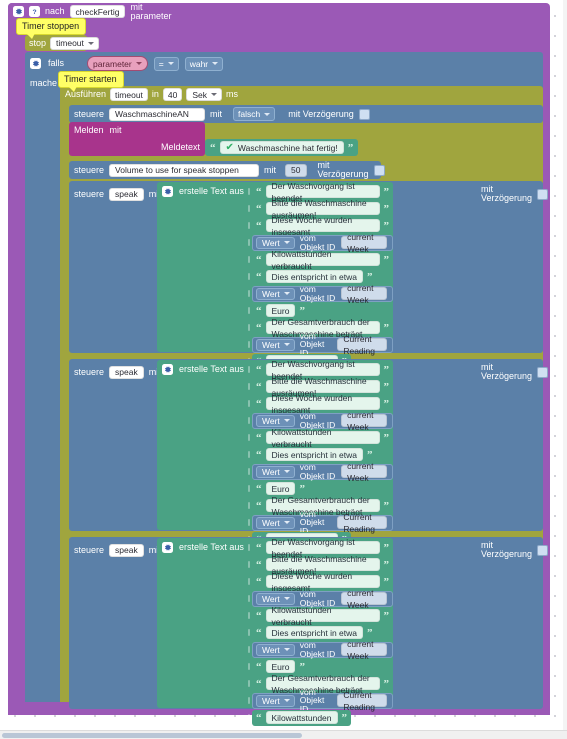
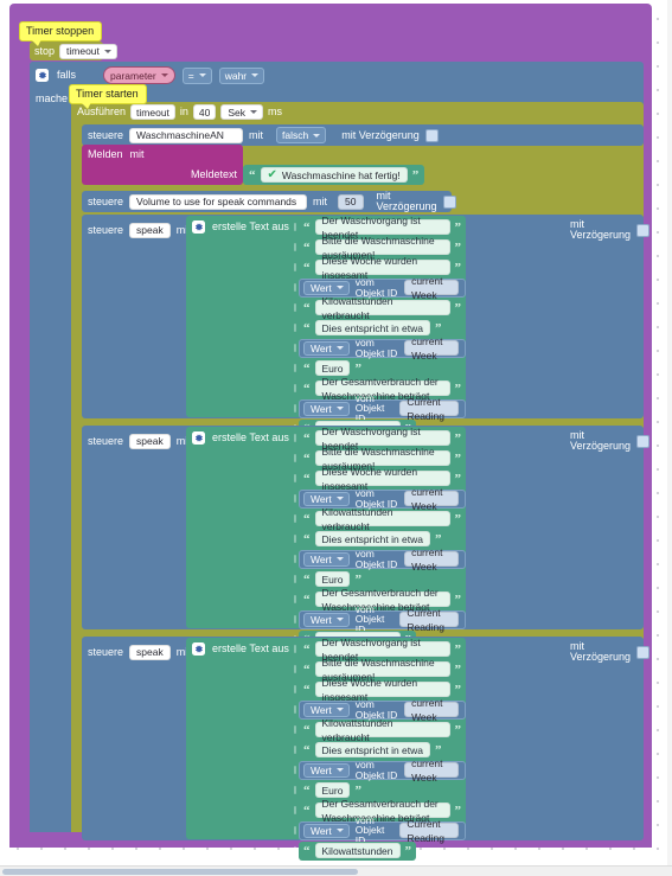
- nach
- checkFertig
- mit parameter
  stop
  timeout
  Timer stoppen
  falls
  parameter
  =
  wahr
  mache
  Ausführen
  timeout
  in
  40
  Sek
  ms
  Timer starten
  steuere
  WaschmaschineAN
  mit
  falsch
  mit Verzögerung
  Melden
  mit
  Meldetext
  “
  ✔
  Waschmaschine hat fertig!
  ”
  steuere
- Volume to use for speak stoppen
+ Volume to use for speak commands
  mit
  50
  mit Verzögerung
  steuere
  speak
  mit Verzögerung
  erstelle Text aus
  “
  Der Waschvorgang ist beendet
  ”
  “
  Bitte die Waschmaschine ausräumen!
  ”
  “
  Diese Woche wurden insgesamt
  ”
  Wert
  vom Objekt ID
  current Week
  “
  Kilowattstunden verbraucht
  ”
  “
  Dies entspricht in etwa
  ”
  Wert
  vom Objekt ID
  current Week
  “
  Euro
  ”
  “
  Der Gesamtverbrauch der Waschmaschine beträgt
  ”
  Wert
  vom Objekt ID
  Current Reading
  steuere
  speak
  mit Verzögerung
  erstelle Text aus
  “
  Der Waschvorgang ist beendet
  ”
  “
  Bitte die Waschmaschine ausräumen!
  ”
  “
  Diese Woche wurden insgesamt
  ”
  Wert
  vom Objekt ID
  current Week
  “
  Kilowattstunden verbraucht
  ”
  “
  Dies entspricht in etwa
  ”
  Wert
  vom Objekt ID
  current Week
  “
  Euro
  ”
  “
  Der Gesamtverbrauch der Waschmaschine beträgt
  ”
  Wert
  vom Objekt ID
  Current Reading
  steuere
  speak
  mit Verzögerung
  erstelle Text aus
  “
  Der Waschvorgang ist beendet
  ”
  “
  Bitte die Waschmaschine ausräumen!
  ”
  “
  Diese Woche wurden insgesamt
  ”
  Wert
  vom Objekt ID
  current Week
  “
  Kilowattstunden verbraucht
  ”
  “
  Dies entspricht in etwa
  ”
  Wert
  vom Objekt ID
  current Week
  “
  Euro
  ”
  “
  Der Gesamtverbrauch der Waschmaschine beträgt
  ”
  Wert
  vom Objekt ID
  Current Reading
  “
  Kilowattstunden
  ”
